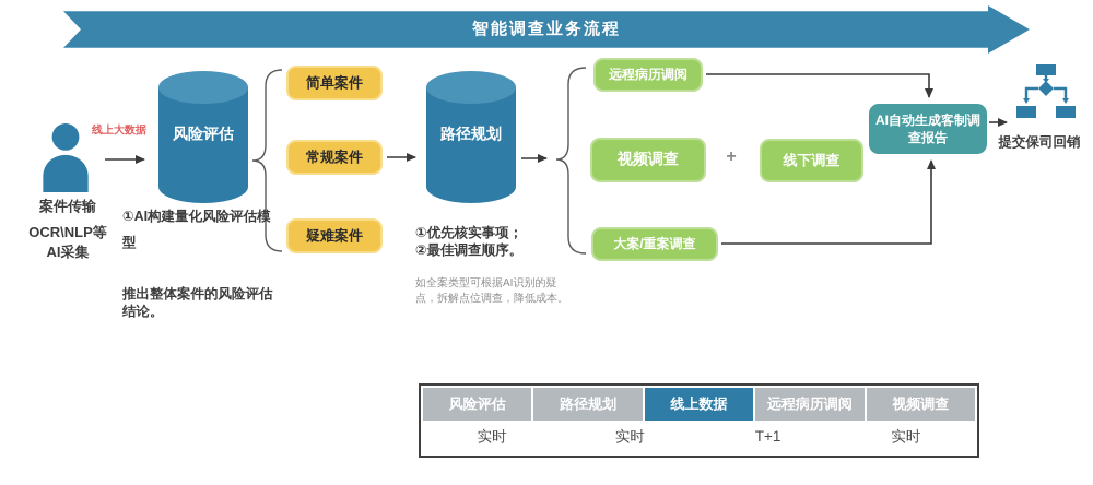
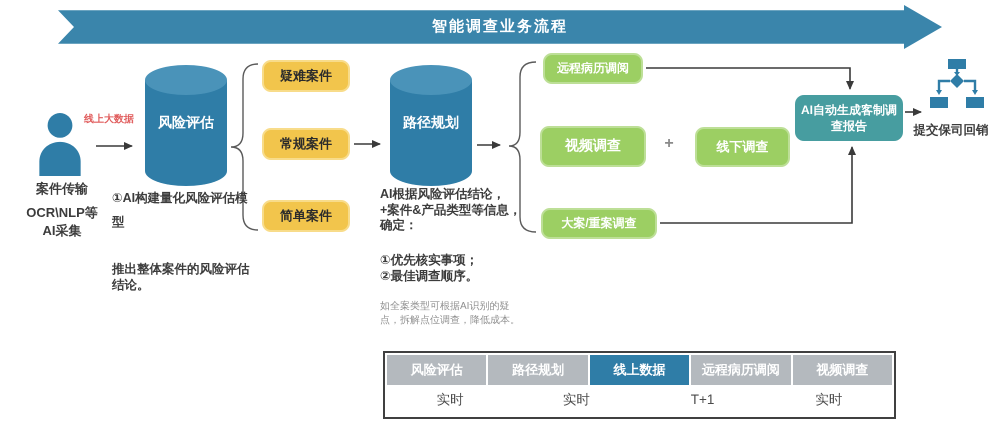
  智能调查业务流程
  案件传输
  OCR\NLP等
  AI采集
  线上大数据
  风险评估
  ①AI构建量化风险评估模型
  推出整体案件的风险评估结论。
- 简单案件
+ 疑难案件
  常规案件
- 疑难案件
+ 简单案件
  路径规划
+ AI根据风险评估结论，+案件&产品类型等信息，确定：
  ①优先核实事项；
  ②最佳调查顺序。
  如全案类型可根据AI识别的疑点，拆解点位调查，降低成本。
  远程病历调阅
  视频调查
  +
  线下调查
  大案/重案调查
  AI自动生成客制调查报告
  提交保司回销
  风险评估
  路径规划
  线上数据
  远程病历调阅
  视频调查
  实时
  实时
  T+1
  实时
